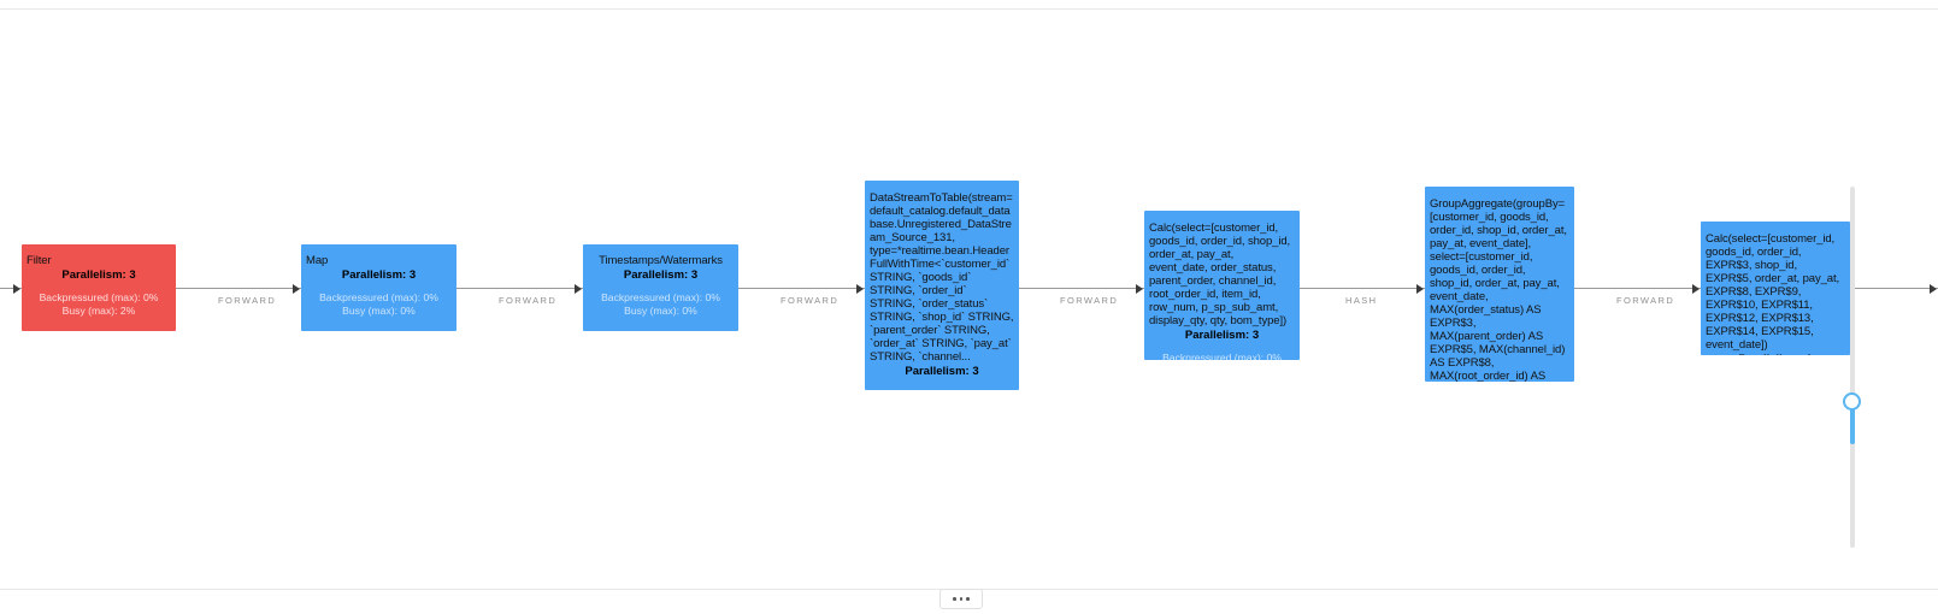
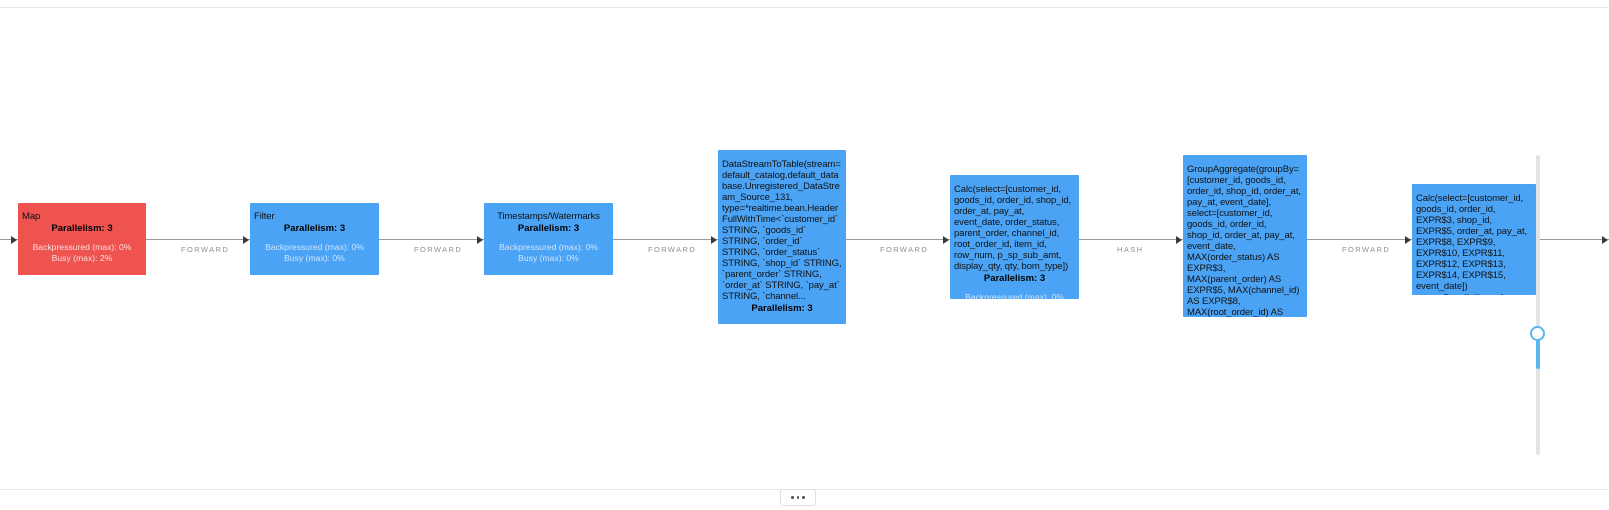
  FORWARD
  FORWARD
  FORWARD
  FORWARD
  HASH
  FORWARD
- Filter
+ Map
  Parallelism: 3
  Backpressured (max): 0%
  Busy (max): 2%
- Map
+ Filter
  Parallelism: 3
  Backpressured (max): 0%
  Busy (max): 0%
  Timestamps/Watermarks
  Parallelism: 3
  Backpressured (max): 0%
  Busy (max): 0%
  DataStreamToTable(stream=default_catalog.default_database.Unregistered_DataStream_Source_131, type=*realtime.bean.HeaderFullWithTime<`customer_id` STRING, `goods_id` STRING, `order_id` STRING, `order_status` STRING, `shop_id` STRING, `parent_order` STRING, `order_at` STRING, `pay_at` STRING, `channel...
  Parallelism: 3
  Calc(select=[customer_id, goods_id, order_id, shop_id, order_at, pay_at, event_date, order_status, parent_order, channel_id, root_order_id, item_id, row_num, p_sp_sub_amt, display_qty, qty, bom_type])
  Parallelism: 3
  Backpressured (max): 0%
  GroupAggregate(groupBy=[customer_id, goods_id, order_id, shop_id, order_at, pay_at, event_date], select=[customer_id, goods_id, order_id, shop_id, order_at, pay_at, event_date, MAX(order_status) AS EXPR$3, MAX(parent_order) AS EXPR$5, MAX(channel_id) AS EXPR$8, MAX(root_order_id) AS
  Calc(select=[customer_id, goods_id, order_id, EXPR$3, shop_id, EXPR$5, order_at, pay_at, EXPR$8, EXPR$9, EXPR$10, EXPR$11, EXPR$12, EXPR$13, EXPR$14, EXPR$15, event_date])
